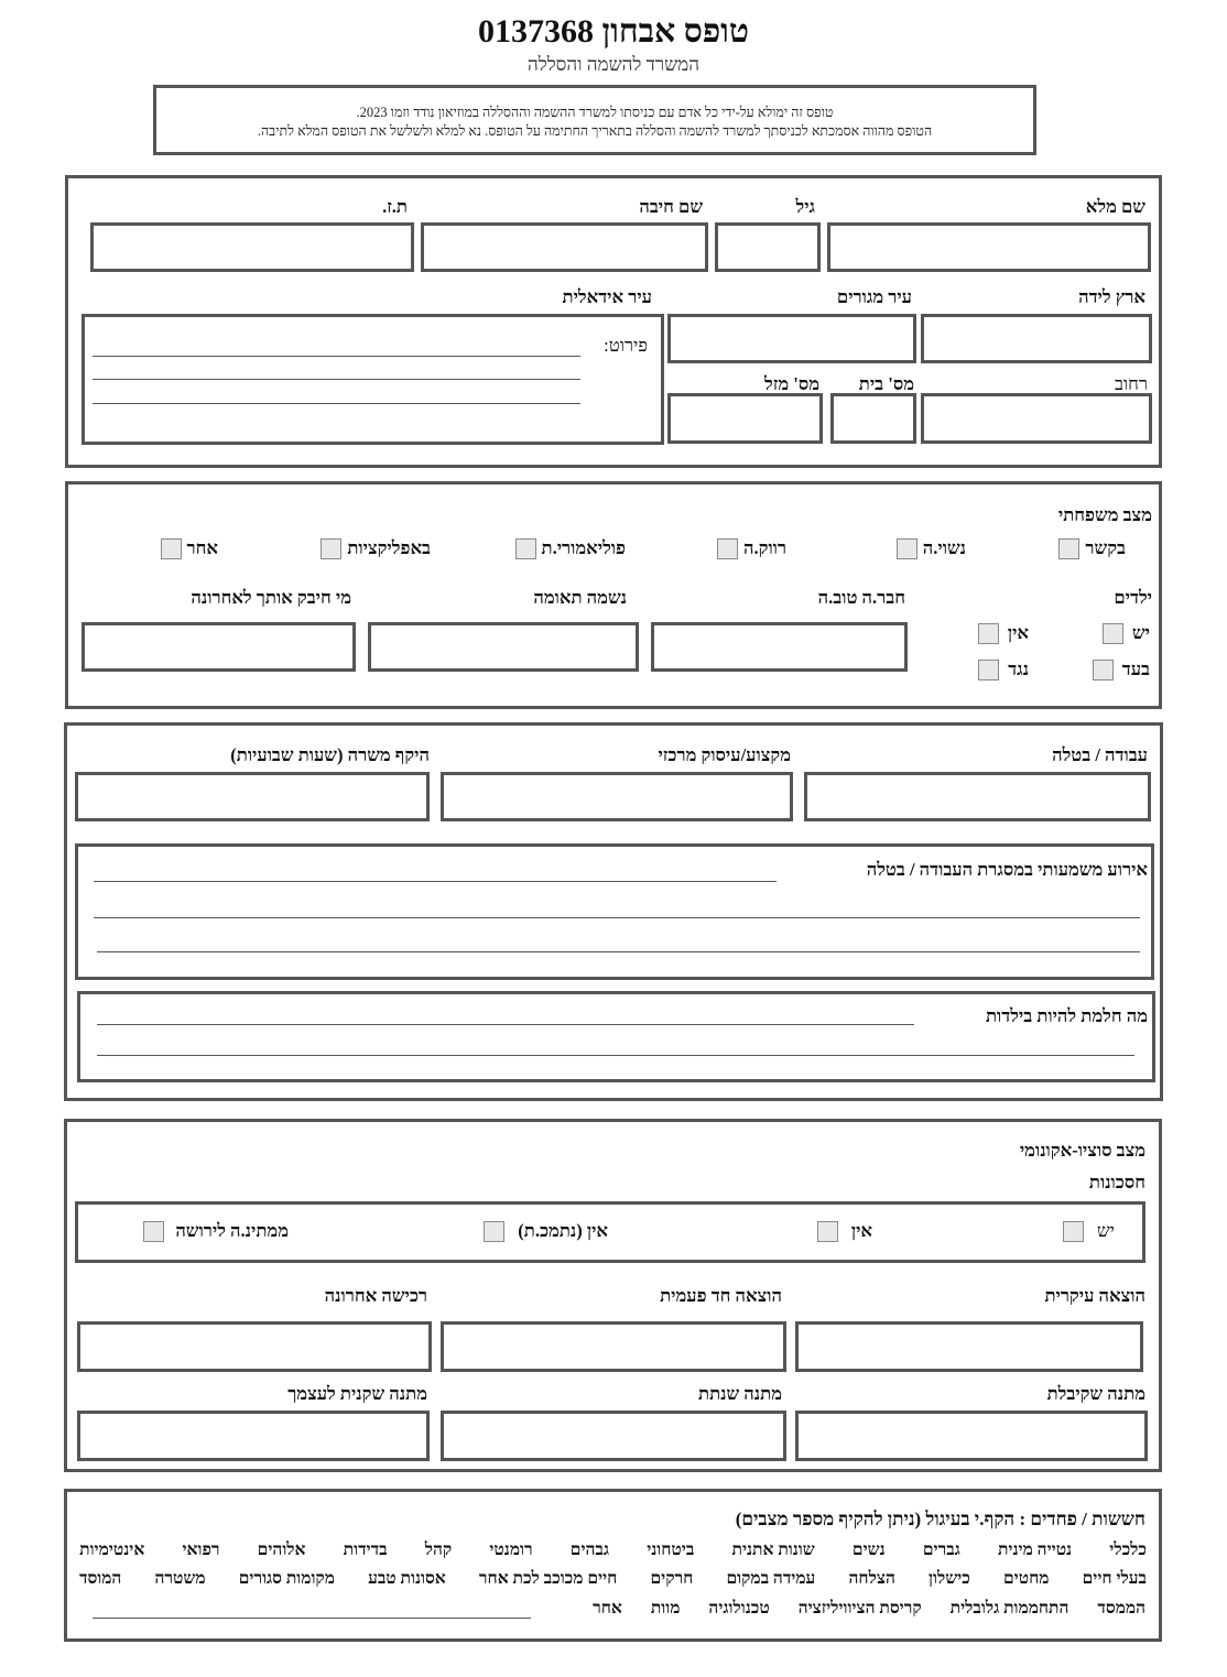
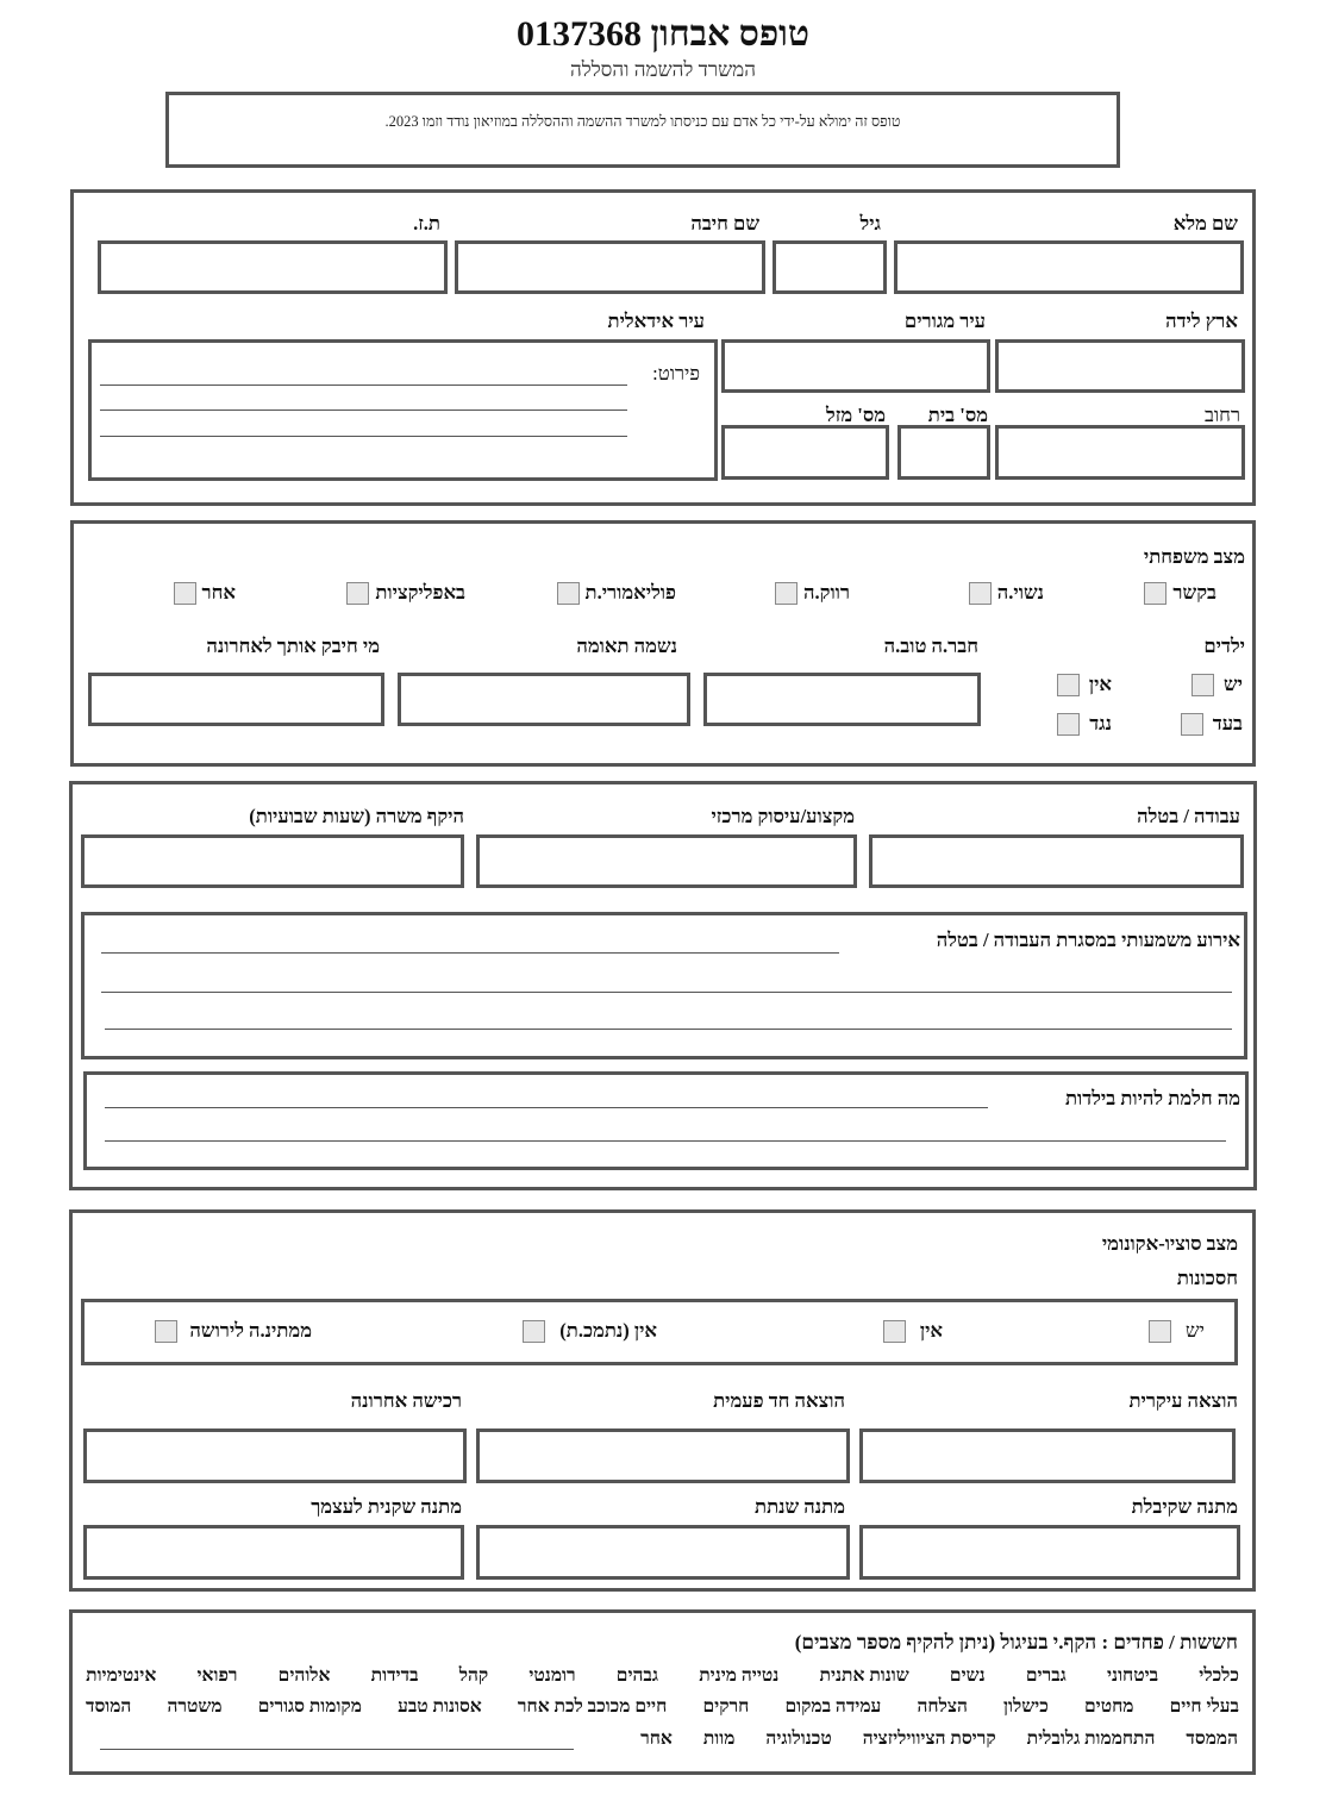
  טופס אבחון 0137368
  המשרד להשמה והסללה
  טופס זה ימולא על-ידי כל אדם עם כניסתו למשרד ההשמה וההסללה במוזיאון נודד וזמו 2023.
- הטופס מהווה אסמכתא לכניסתך למשרד להשמה והסללה בתאריך החתימה על הטופס. נא למלא ולשלשל את הטופס המלא לתיבה.
  שם מלא
  גיל
  שם חיבה
  ת.ז.
  ארץ לידה
  עיר מגורים
  עיר אידאלית
  פירוט:
  רחוב
  מס' בית
  מס' מזל
  מצב משפחתי
  בקשר
  נשוי.ה
  רווק.ה
  פוליאמורי.ת
  באפליקציות
  אחר
  ילדים
  חבר.ה טוב.ה
  נשמה תאומה
  מי חיבק אותך לאחרונה
  יש
  אין
  בעד
  נגד
  עבודה / בטלה
  מקצוע/עיסוק מרכזי
  היקף משרה (שעות שבועיות)
  אירוע משמעותי במסגרת העבודה / בטלה
  מה חלמת להיות בילדות
  מצב סוציו-אקונומי
  חסכונות
  יש
  אין
  אין (נתמכ.ת)
  ממתינ.ה לירושה
  הוצאה עיקרית
  הוצאה חד פעמית
  רכישה אחרונה
  מתנה שקיבלת
  מתנה שנתת
  מתנה שקנית לעצמך
  חששות / פחדים : הקף.י בעיגול (ניתן להקיף מספר מצבים)
  כלכלי
- נטייה מינית
+ ביטחוני
  גברים
  נשים
  שונות אתנית
- ביטחוני
+ נטייה מינית
  גבהים
  רומנטי
  קהל
  בדידות
  אלוהים
  רפואי
  אינטימיות
  בעלי חיים
  מחטים
  כישלון
  הצלחה
  עמידה במקום
  חרקים
  חיים מכוכב לכת אחר
  אסונות טבע
  מקומות סגורים
  משטרה
  המוסד
  הממסד
  התחממות גלובלית
  קריסת הציוויליזציה
  טכנולוגיה
  מוות
  אחר
